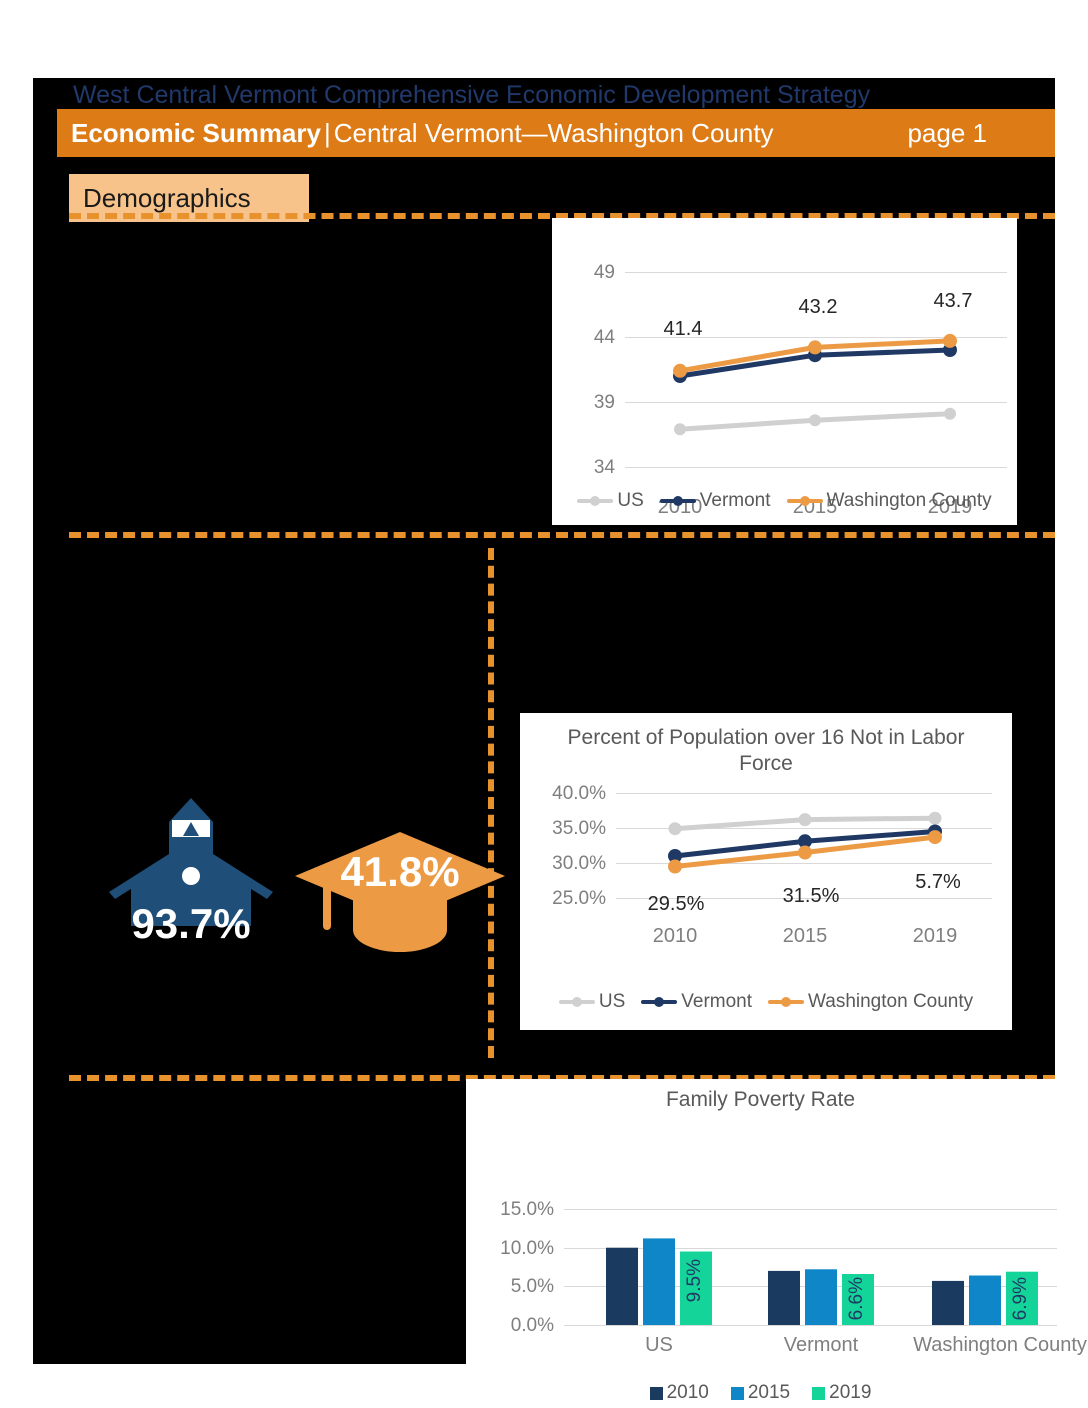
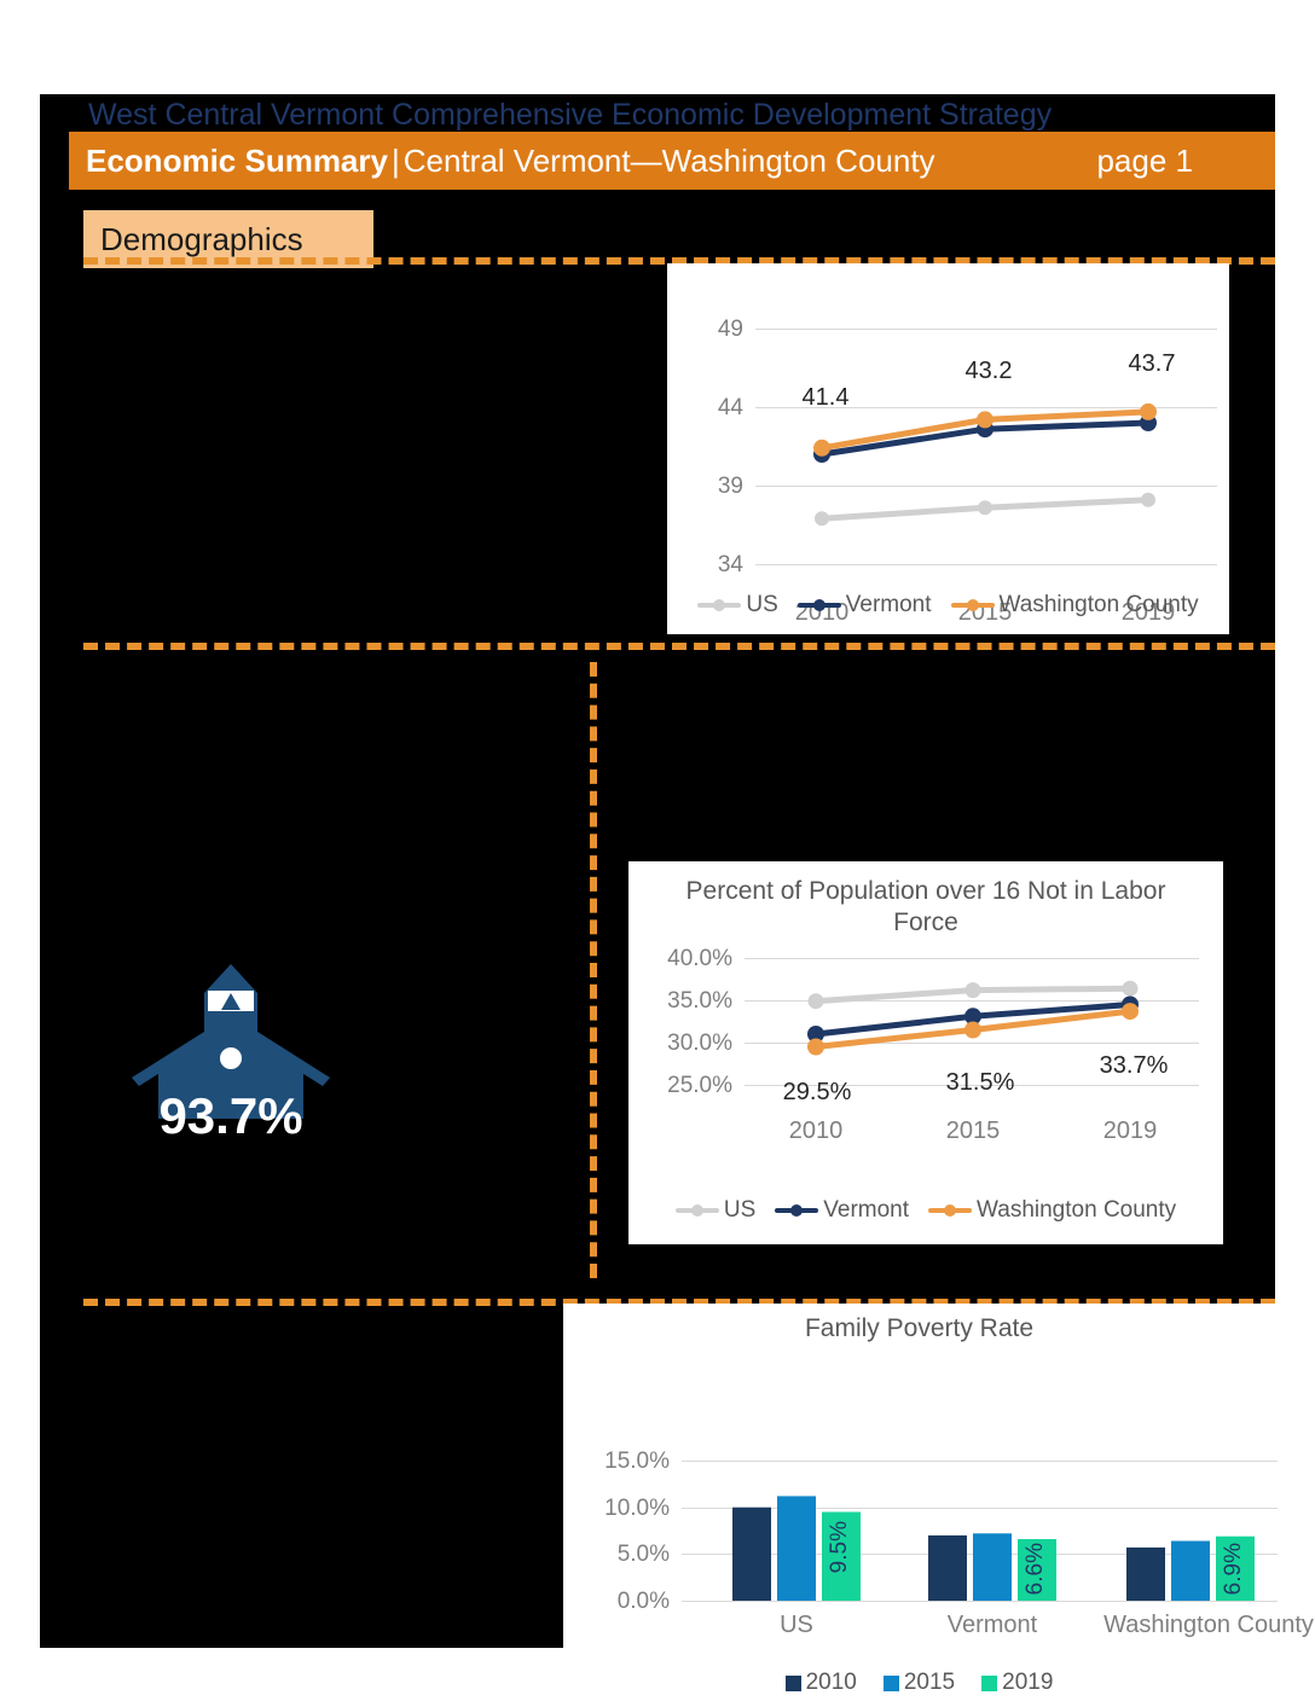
  West Central Vermont Comprehensive Economic Development Strategy
  Economic Summary
  |
  Central Vermont—Washington County
  page 1
  Demographics
  49
  44
  39
  34
  2010
  2015
  2019
  41.4
  43.2
  43.7
  US
  Vermont
  Washington County
  93.7%
- 41.8%
  Percent of Population over 16 Not in Labor Force
  40.0%
  35.0%
  30.0%
  25.0%
  2010
  2015
  2019
  29.5%
  31.5%
- 5.7%
+ 33.7%
  US
  Vermont
  Washington County
  Family Poverty Rate
  15.0%
  10.0%
  5.0%
  0.0%
  US
  Vermont
  Washington County
  2010
  2015
  2019
